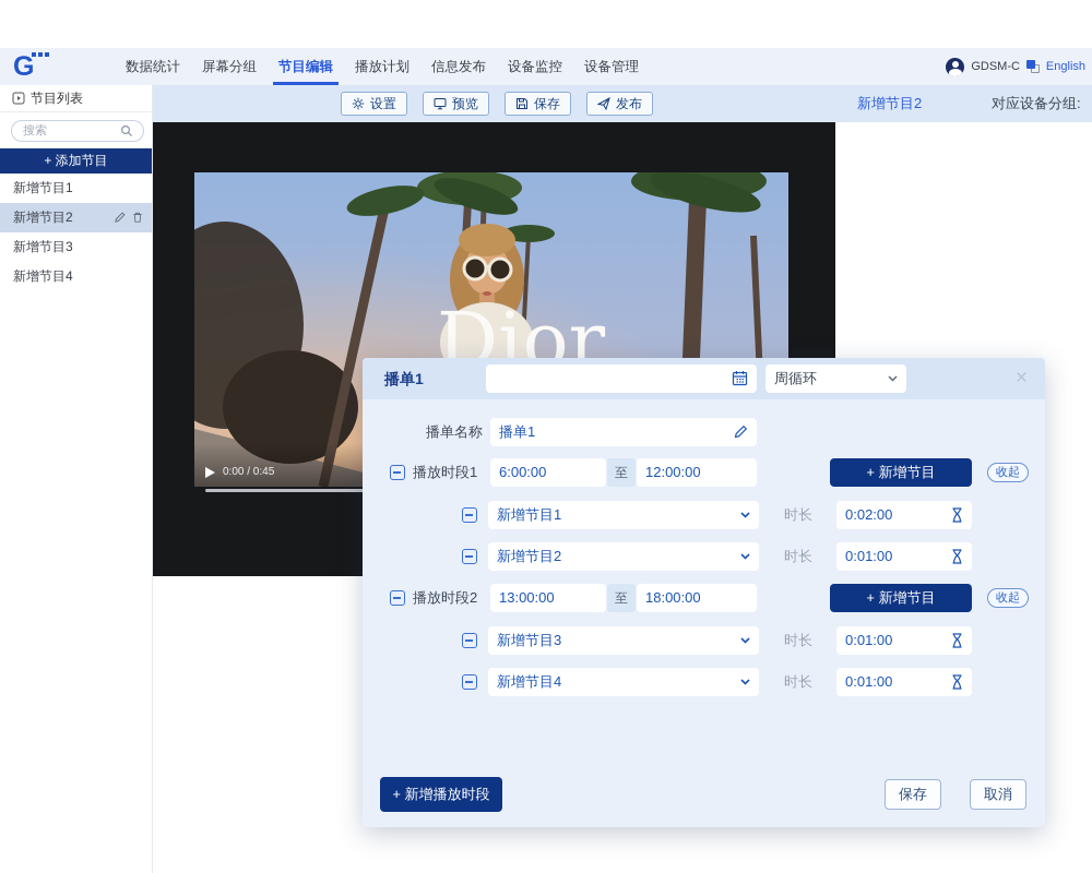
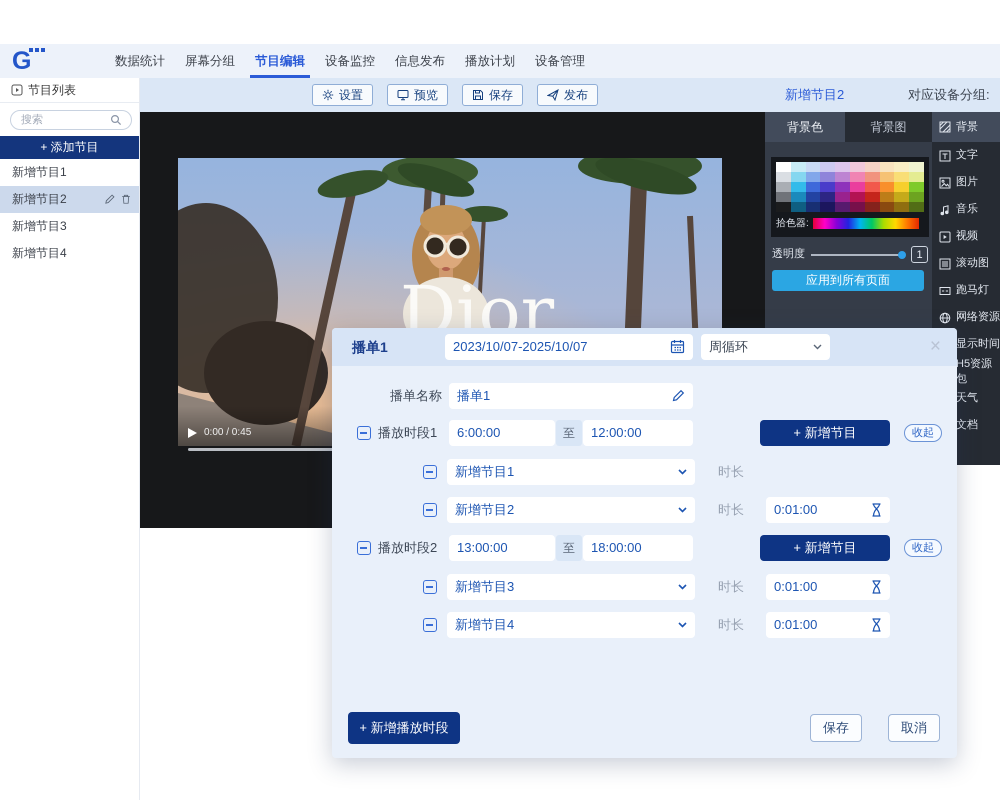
  G
  数据统计
  屏幕分组
  节目编辑
- 播放计划
+ 设备监控
  信息发布
- 设备监控
+ 播放计划
  设备管理
- GDSM-C
- English
  设置
  预览
  保存
  发布
  新增节目2
  对应设备分组:
  节目列表
  搜索
  + 添加节目
  新增节目1
  新增节目2
  新增节目3
  新增节目4
  Dior
  0:00 / 0:45
+ 背景色
+ 背景图
+ 拾色器:
+ 透明度
+ 1
+ 应用到所有页面
+ 背景
+ 文字
+ 图片
+ 音乐
+ 视频
+ 滚动图
+ 跑马灯
+ 网络资源
+ 显示时间
+ H5资源包
+ 天气
+ 文档
  播单1
+ 2023/10/07-2025/10/07
  周循环
  ×
  播单名称
  播单1
  播放时段1
  6:00:00
  至
  12:00:00
  + 新增节目
  收起
  新增节目1
  时长
- 0:02:00
  新增节目2
  时长
  0:01:00
  播放时段2
  13:00:00
  至
  18:00:00
  + 新增节目
  收起
  新增节目3
  时长
  0:01:00
  新增节目4
  时长
  0:01:00
  + 新增播放时段
  保存
  取消
